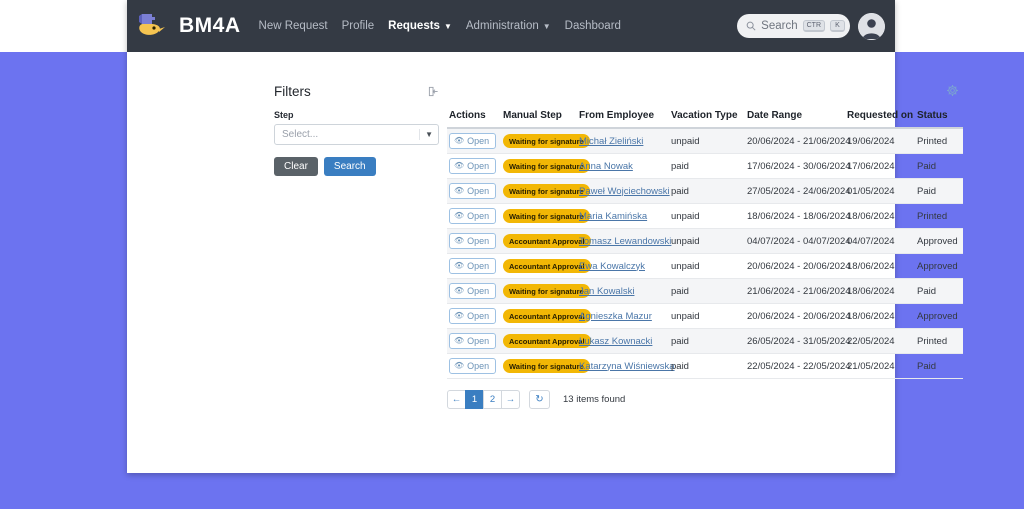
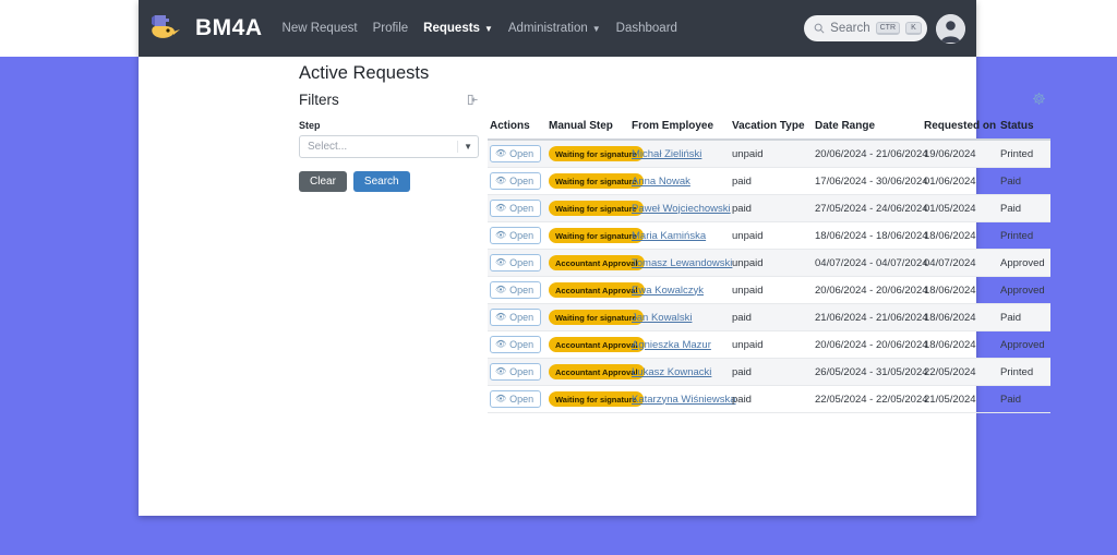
  BM4A
  New Request
  Profile
  Requests
  ▼
  Administration
  ▼
  Dashboard
  Search
+ Active Requests
  Filters
  Step
  Select...
  ▼
  Clear
  Search
  Actions	Manual Step	From Employee	Vacation Type	Date Range	Requested on	Status
  👁 Open	Waiting for signatu	Michał Zieliński	unpaid	20/06/2024 - 21/06/202	19/06/2024	Printed
- 👁 Open	Waiting for signature	Anna Nowak	paid	17/06/2024 - 30/06/202	17/06/2024	Paid
+ 👁 Open	Waiting for signature	Anna Nowak	paid	17/06/2024 - 30/06/202	01/06/2024	Paid
  👁 Open	Waiting for signatu	Paweł Wojciechowski	paid	27/05/2024 - 24/06/202	01/05/2024	Paid
  👁 Open	Waiting for signature	Maria Kamińska	unpaid	18/06/2024 - 18/06/202	18/06/2024	Printed
  👁 Open	Accountant Approv	Tomasz Lewandowsk	unpaid	04/07/2024 - 04/07/202	04/07/2024	Approved
  👁 Open	Accountant Approval	Ewa Kowalczyk	unpaid	20/06/2024 - 20/06/202	18/06/2024	Approved
  👁 Open	Waiting for signatu	Jan Kowalski	paid	21/06/2024 - 21/06/202	18/06/2024	Paid
  👁 Open	Accountant Approval	Agnieszka Mazur	unpaid	20/06/2024 - 20/06/202	18/06/2024	Approved
  👁 Open	Accountant Approv	Łukasz Kownacki	paid	26/05/2024 - 31/05/202	22/05/2024	Printed
  👁 Open	Waiting for signature	Katarzyna Wiśniewska	paid	22/05/2024 - 22/05/202	21/05/2024	Paid
- ←
- 1
- 2
- →
- ↻
- 13 items found
